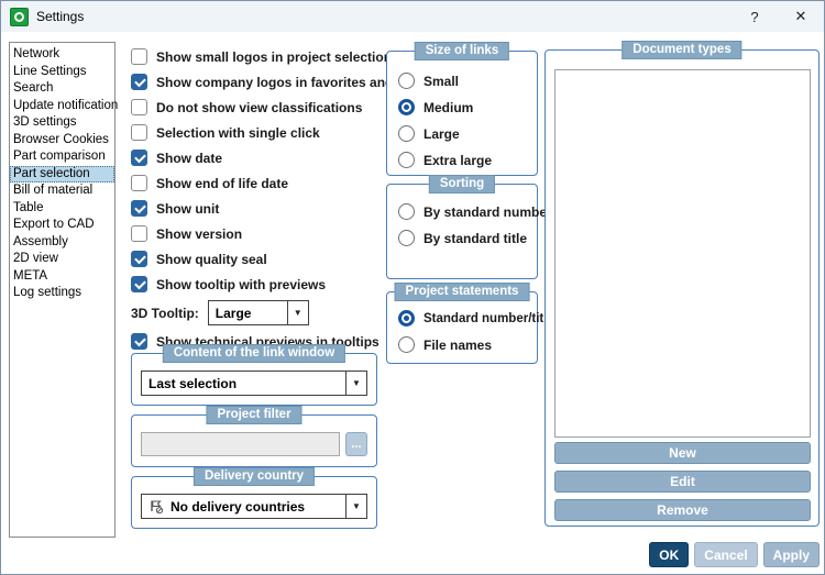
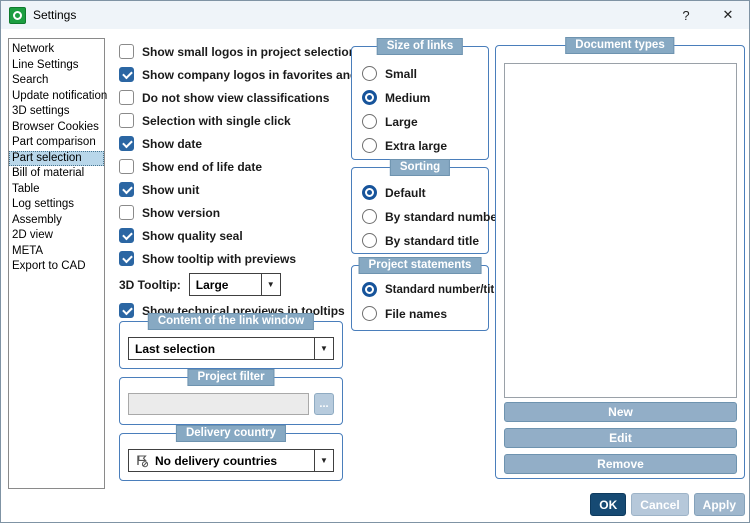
  Settings
  ?
  ✕
  Network
  Line Settings
  Search
  Update notification
  3D settings
  Browser Cookies
  Part comparison
  Part selection
  Bill of material
  Table
- Export to CAD
+ Log settings
  Assembly
  2D view
  META
- Log settings
+ Export to CAD
  Show small logos in project selectio
  Show company logos in favorites an
  Do not show view classifications
  Selection with single click
  Show date
  Show end of life date
  Show unit
  Show version
  Show quality seal
  Show tooltip with previews
  3D Tooltip:
  Large
  ▼
  Show technical previews in tooltips
  Content of the link window
  Last selection
  ▼
  Project filter
  ...
  Delivery country
  No delivery countries
  ▼
  Size of links
  Small
  Medium
  Large
  Extra large
  Sorting
+ Default
  By standard numbe
  By standard title
  Project statements
  Standard number/tit
  File names
  Document types
  New
  Edit
  Remove
  OK
  Cancel
  Apply
